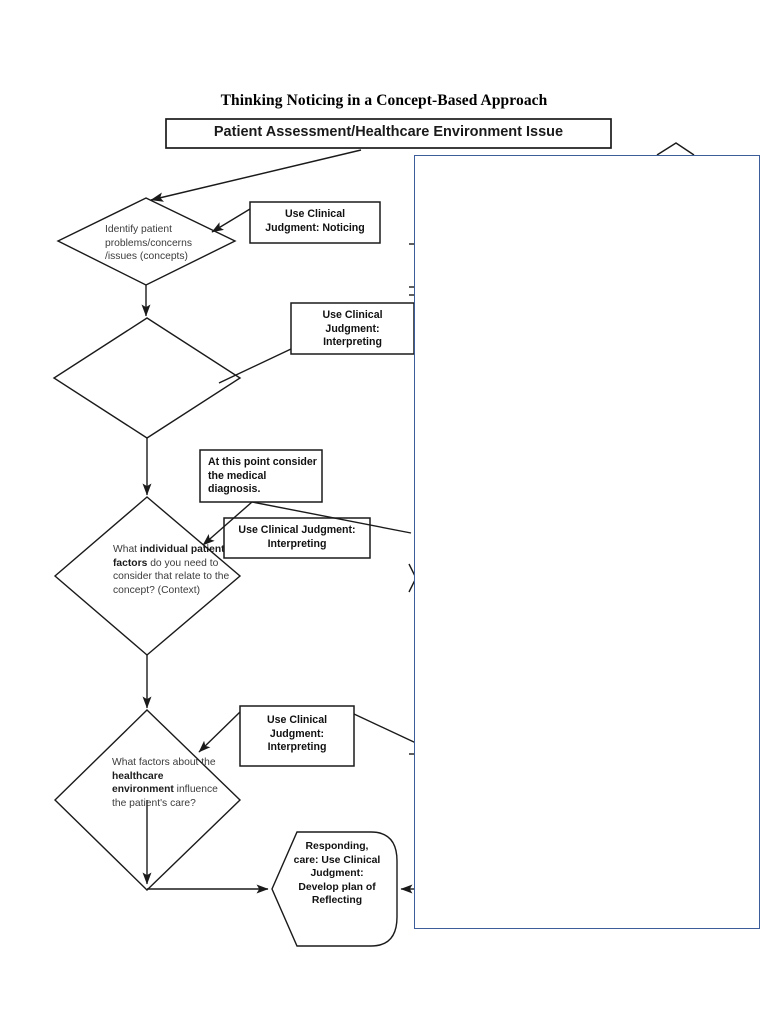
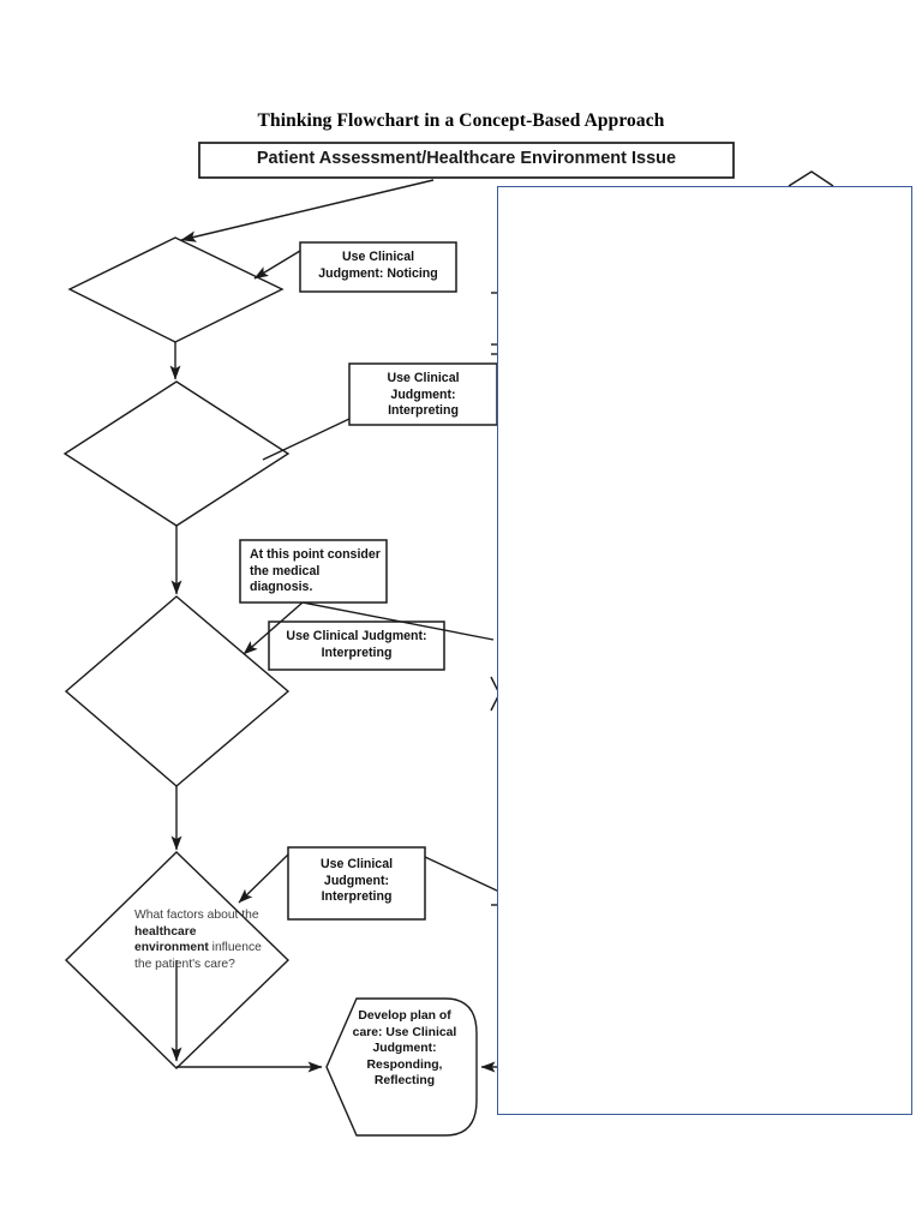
- Thinking Noticing in a Concept-Based Approach
+ Thinking Flowchart in a Concept-Based Approach
  Patient Assessment/Healthcare Environment Issue
- Identify patient problems/concerns /issues (concepts)
- What individual patient factors do you need to consider that relate to the concept? (Context)
  What factors about the healthcare environment influence the patient's care?
  Use Clinical
  Judgment: Noticing
  Use Clinical
  Judgment:
  Interpreting
  At this point consider
  the medical
  diagnosis.
  Use Clinical Judgment:
  Interpreting
  Use Clinical
  Judgment:
  Interpreting
- Responding,
+ Develop plan of
  care: Use Clinical
  Judgment:
- Develop plan of
+ Responding,
  Reflecting
